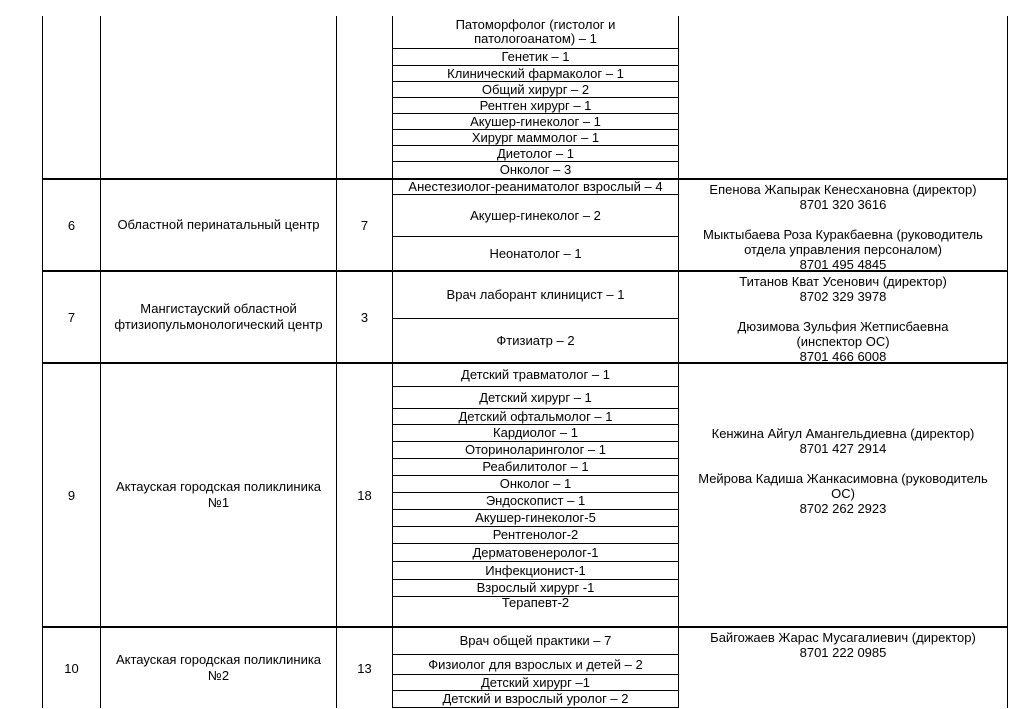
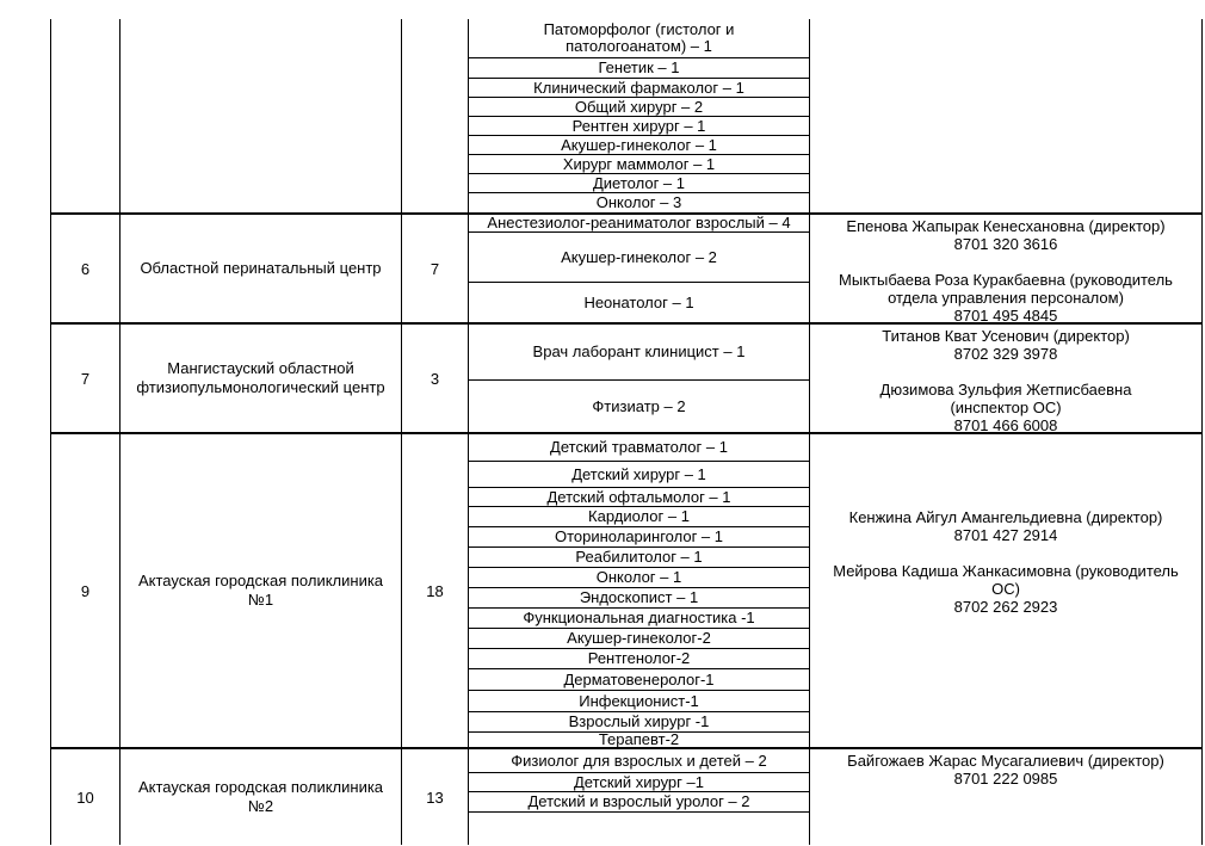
  Патоморфолог (гистолог и патологоанатом) – 1
  Генетик – 1
  Клинический фармаколог – 1
  Общий хирург – 2
  Рентген хирург – 1
  Акушер-гинеколог – 1
  Хирург маммолог – 1
  Диетолог – 1
  Онколог – 3
  6
  Областной перинатальный центр
  7
  Анестезиолог-реаниматолог взрослый – 4
  Акушер-гинеколог – 2
  Неонатолог – 1
  Епенова Жапырак Кенесхановна (директор)
  8701 320 3616
  Мыктыбаева Роза Куракбаевна (руководитель
  отдела управления персоналом)
  8701 495 4845
  7
  Мангистауский областной фтизиопульмонологический центр
  3
  Врач лаборант клиницист – 1
  Фтизиатр – 2
  Титанов Кват Усенович (директор)
  8702 329 3978
  Дюзимова Зульфия Жетписбаевна
  (инспектор ОС)
  8701 466 6008
  9
  Актауская городская поликлиника №1
  18
  Детский травматолог – 1
  Детский хирург – 1
  Детский офтальмолог – 1
  Кардиолог – 1
  Оториноларинголог – 1
  Реабилитолог – 1
  Онколог – 1
  Эндоскопист – 1
+ Функциональная диагностика -1
- Акушер-гинеколог-5
+ Акушер-гинеколог-2
  Рентгенолог-2
  Дерматовенеролог-1
  Инфекционист-1
  Взрослый хирург -1
  Терапевт-2
  Кенжина Айгул Амангельдиевна (директор)
  8701 427 2914
  Мейрова Кадиша Жанкасимовна (руководитель
  ОС)
  8702 262 2923
  10
  Актауская городская поликлиника №2
  13
- Врач общей практики – 7
  Физиолог для взрослых и детей – 2
  Детский хирург –1
  Детский и взрослый уролог – 2
  Байгожаев Жарас Мусагалиевич (директор)
  8701 222 0985
